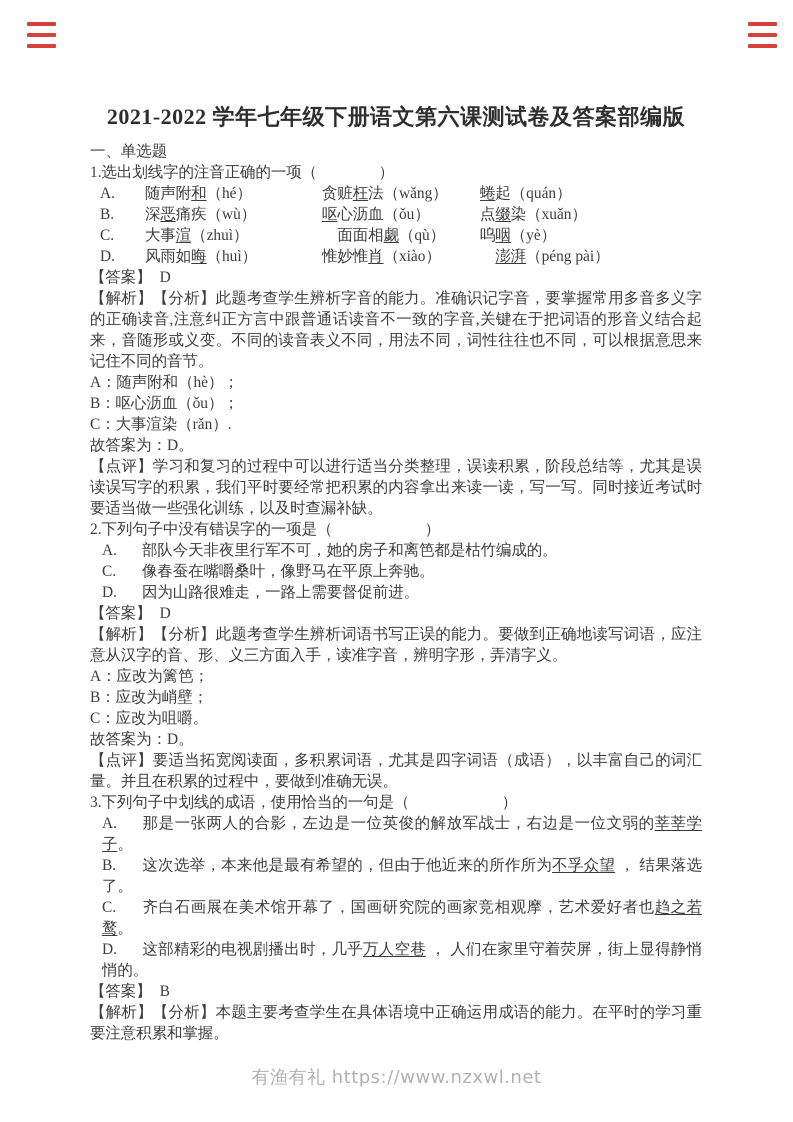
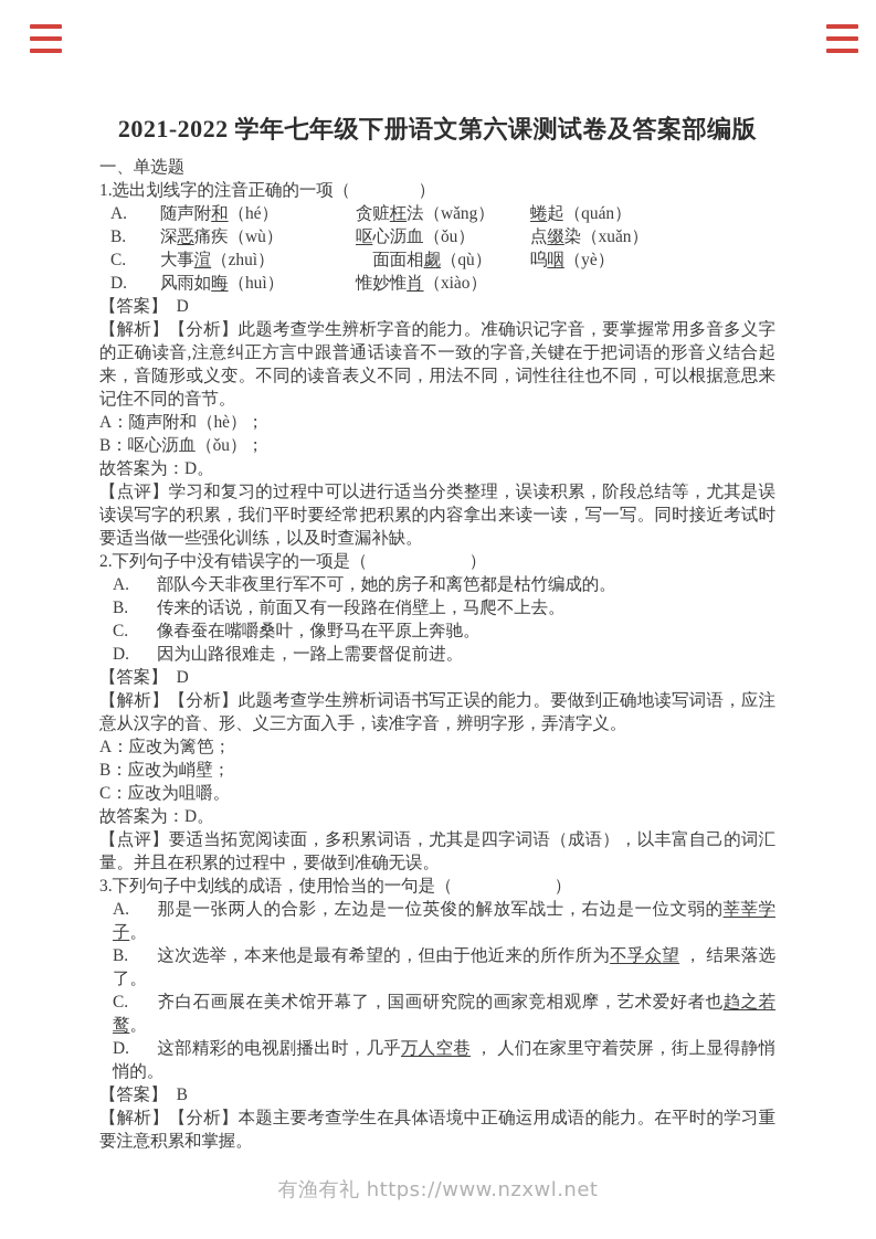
  2021-2022 学年七年级下册语文第六课测试卷及答案部编版
  一、单选题
  1.选出划线字的注音正确的一项（ ）
  A.
  随声附和（hé）
  贪赃枉法（wǎng）
  蜷起（quán）
  B.
  深恶痛疾（wù）
  呕心沥血（ǒu）
  点缀染（xuǎn）
  C.
  大事渲（zhuì）
  面面相觑（qù）
  呜咽（yè）
  D.
  风雨如晦（huì）
  惟妙惟肖（xiào）
- 澎湃（péng pài）
  【答案】 D
  【解析】【分析】此题考查学生辨析字音的能力。准确识记字音，要掌握常用多音多义字的正确读音,注意纠正方言中跟普通话读音不一致的字音,关键在于把词语的形音义结合起来，音随形或义变。不同的读音表义不同，用法不同，词性往往也不同，可以根据意思来记住不同的音节。
  A：随声附和（hè）；
  B：呕心沥血（ǒu）；
- C：大事渲染（rǎn）.
  故答案为：D。
  【点评】学习和复习的过程中可以进行适当分类整理，误读积累，阶段总结等，尤其是误读误写字的积累，我们平时要经常把积累的内容拿出来读一读，写一写。同时接近考试时要适当做一些强化训练，以及时查漏补缺。
  2.下列句子中没有错误字的一项是（ ）
  A. 部队今天非夜里行军不可，她的房子和离笆都是枯竹编成的。
+ B. 传来的话说，前面又有一段路在俏壁上，马爬不上去。
  C. 像春蚕在嘴嚼桑叶，像野马在平原上奔驰。
  D. 因为山路很难走，一路上需要督促前进。
  【答案】 D
  【解析】【分析】此题考查学生辨析词语书写正误的能力。要做到正确地读写词语，应注意从汉字的音、形、义三方面入手，读准字音，辨明字形，弄清字义。
  A：应改为篱笆；
  B：应改为峭壁；
  C：应改为咀嚼。
  故答案为：D。
  【点评】要适当拓宽阅读面，多积累词语，尤其是四字词语（成语），以丰富自己的词汇量。并且在积累的过程中，要做到准确无误。
  3.下列句子中划线的成语，使用恰当的一句是（ ）
  A. 那是一张两人的合影，左边是一位英俊的解放军战士，右边是一位文弱的莘莘学子。
  B. 这次选举，本来他是最有希望的，但由于他近来的所作所为不孚众望 ， 结果落选了。
  C. 齐白石画展在美术馆开幕了，国画研究院的画家竞相观摩，艺术爱好者也趋之若鹜。
  D. 这部精彩的电视剧播出时，几乎万人空巷 ， 人们在家里守着荧屏，街上显得静悄悄的。
  【答案】 B
  【解析】【分析】本题主要考查学生在具体语境中正确运用成语的能力。在平时的学习重要注意积累和掌握。
  有渔有礼 https://www.nzxwl.net
